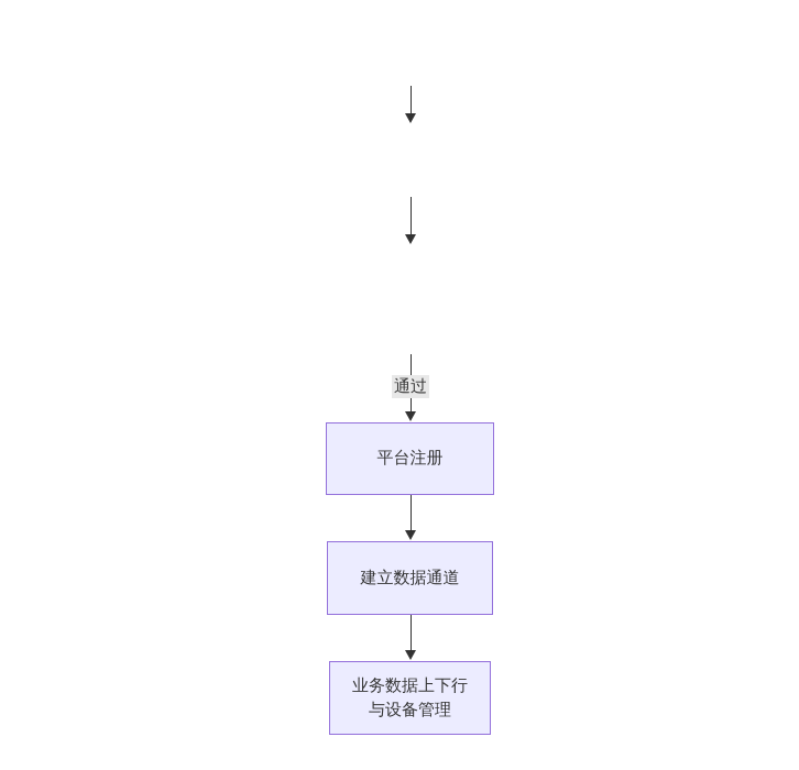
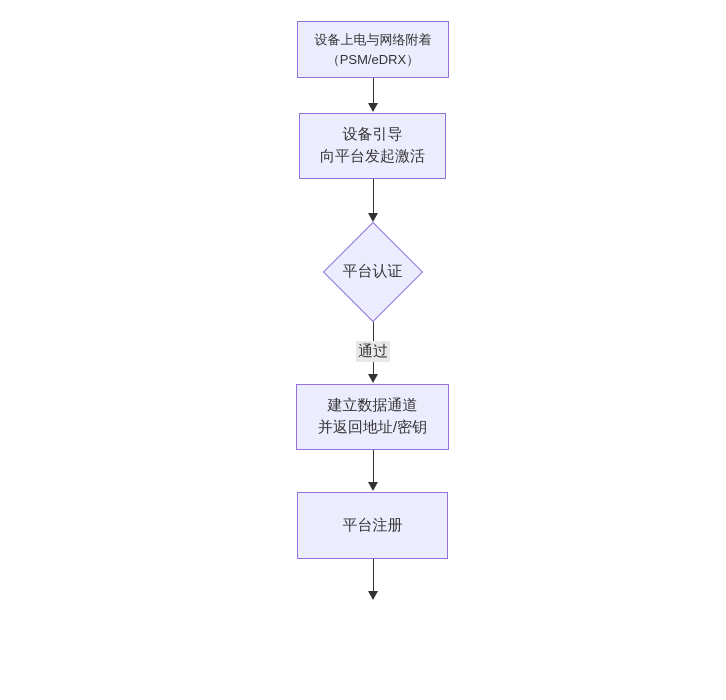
+ 设备上电与网络附着
+ （PSM/eDRX）
+ 设备引导
+ 向平台发起激活
+ 平台认证
  通过
- 平台注册
+ 建立数据通道
+ 并返回地址/密钥
- 建立数据通道
+ 平台注册
- 业务数据上下行
- 与设备管理
